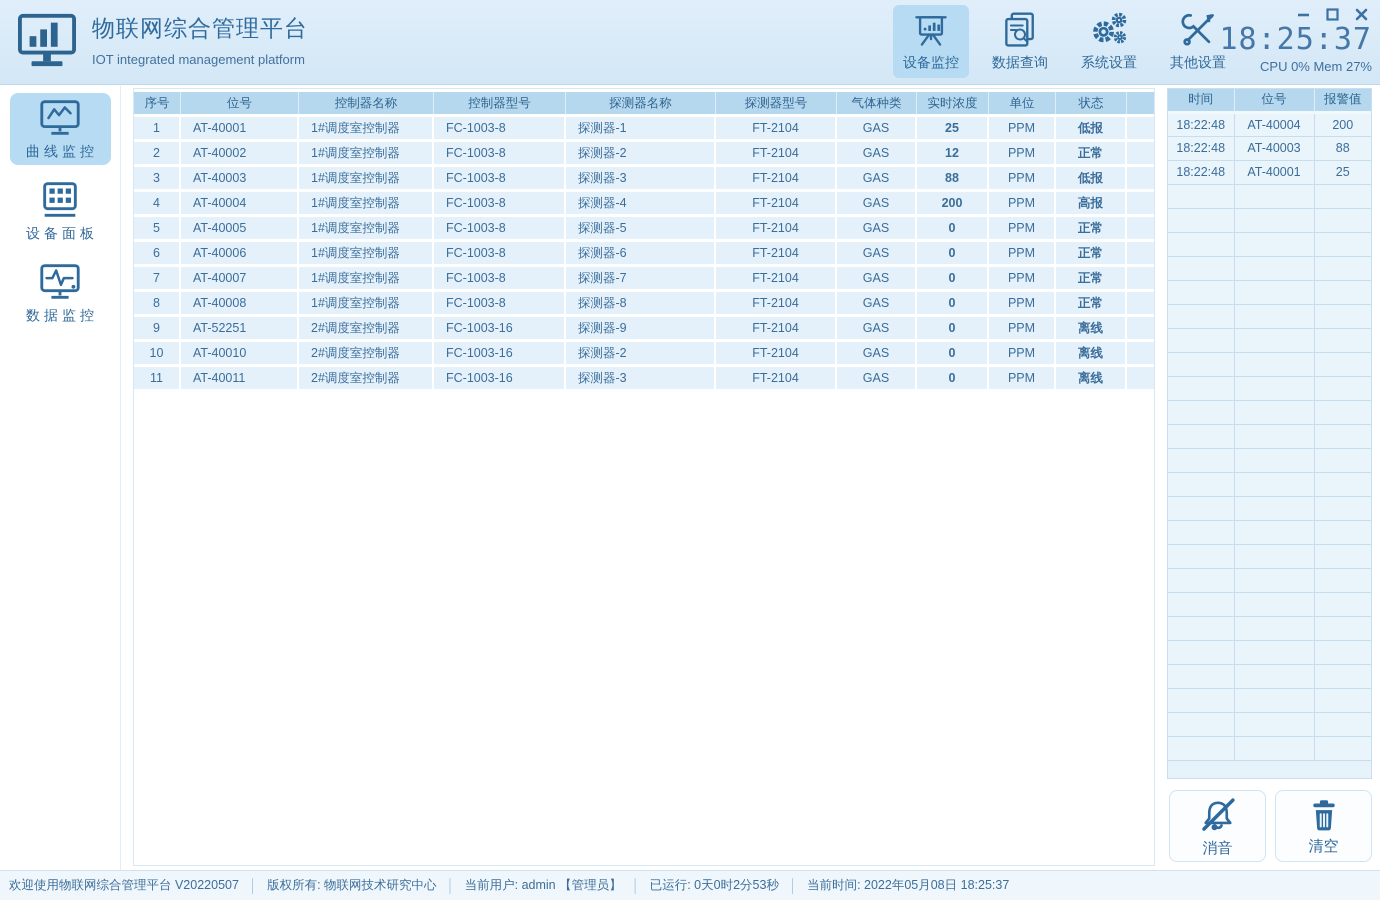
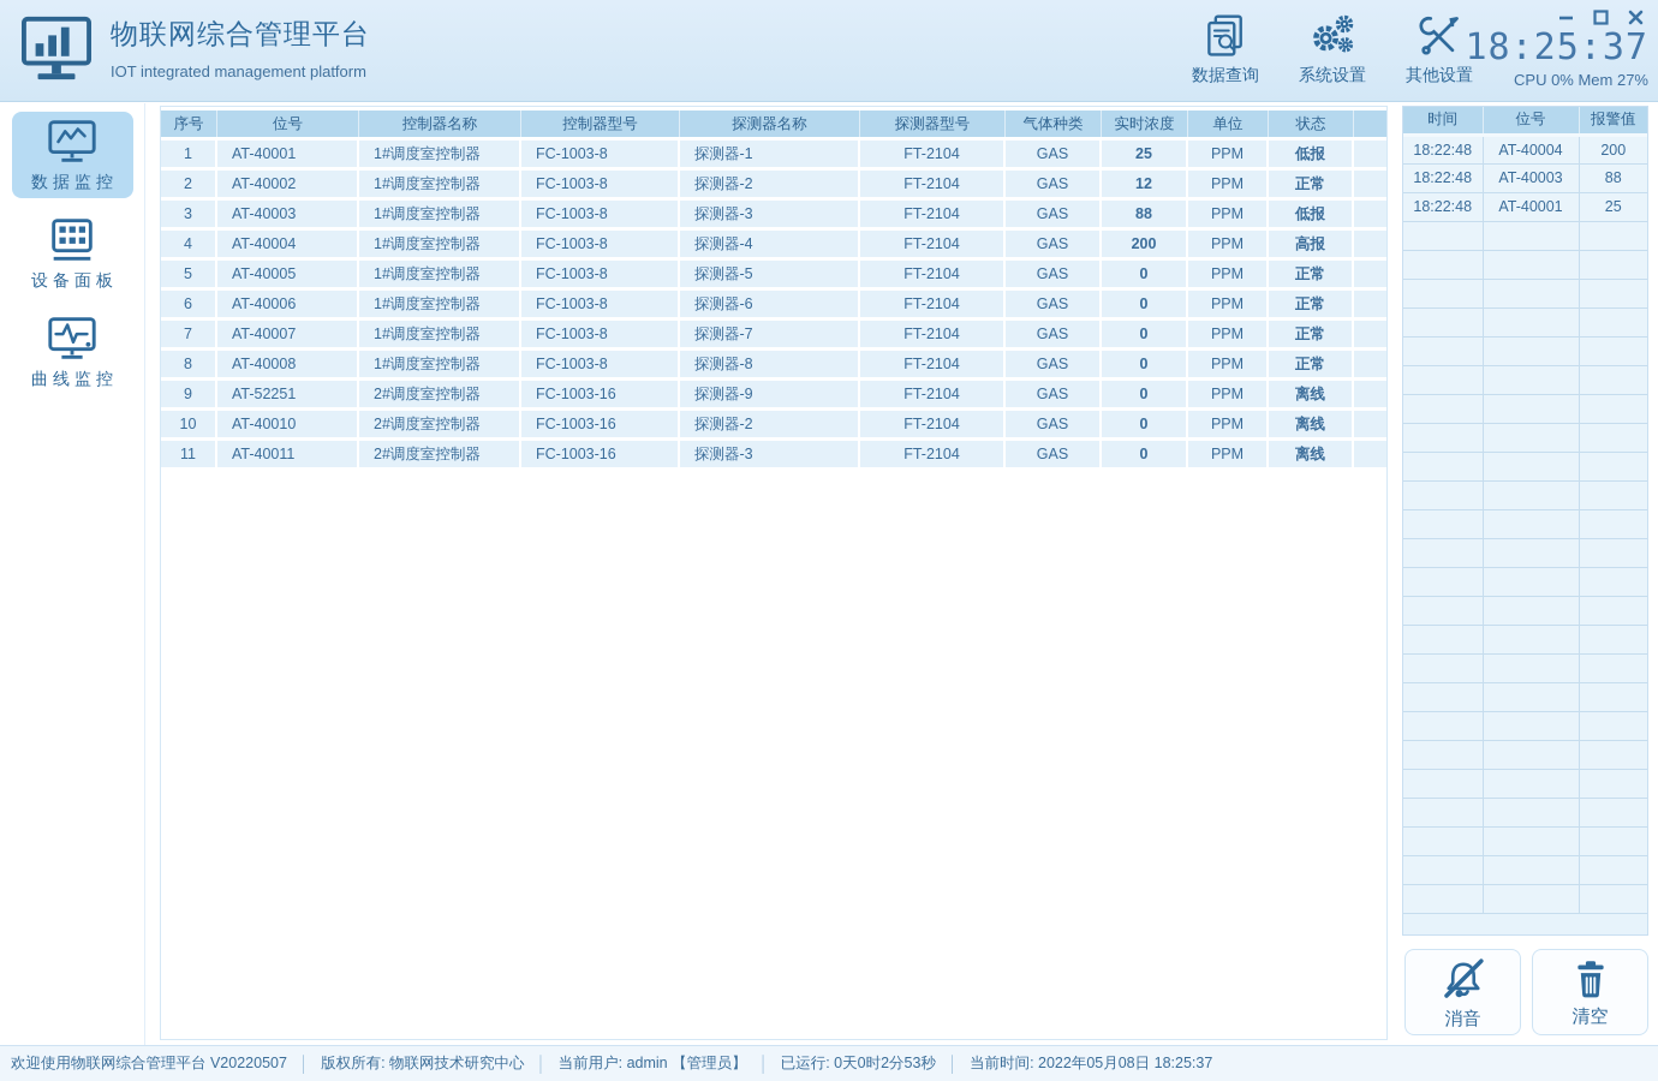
  物联网综合管理平台
  IOT integrated management platform
- 设备监控
  数据查询
  系统设置
  其他设置
  18:25:37
  CPU 0% Mem 27%
- 曲线监控
+ 数据监控
  设备面板
- 数据监控
+ 曲线监控
  序号	位号	控制器名称	控制器型号	探测器名称	探测器型号	气体种类	实时浓度	单位	状态
  1	AT-40001	1#调度室控制器	FC-1003-8	探测器-1	FT-2104	GAS	25	PPM	低报
  2	AT-40002	1#调度室控制器	FC-1003-8	探测器-2	FT-2104	GAS	12	PPM	正常
  3	AT-40003	1#调度室控制器	FC-1003-8	探测器-3	FT-2104	GAS	88	PPM	低报
  4	AT-40004	1#调度室控制器	FC-1003-8	探测器-4	FT-2104	GAS	200	PPM	高报
  5	AT-40005	1#调度室控制器	FC-1003-8	探测器-5	FT-2104	GAS	0	PPM	正常
  6	AT-40006	1#调度室控制器	FC-1003-8	探测器-6	FT-2104	GAS	0	PPM	正常
  7	AT-40007	1#调度室控制器	FC-1003-8	探测器-7	FT-2104	GAS	0	PPM	正常
  8	AT-40008	1#调度室控制器	FC-1003-8	探测器-8	FT-2104	GAS	0	PPM	正常
  9	AT-52251	2#调度室控制器	FC-1003-16	探测器-9	FT-2104	GAS	0	PPM	离线
  10	AT-40010	2#调度室控制器	FC-1003-16	探测器-2	FT-2104	GAS	0	PPM	离线
  11	AT-40011	2#调度室控制器	FC-1003-16	探测器-3	FT-2104	GAS	0	PPM	离线
  时间	位号	报警值
  18:22:48	AT-40004	200
  18:22:48	AT-40003	88
  18:22:48	AT-40001	25
  消音
  清空
  欢迎使用物联网综合管理平台 V20220507
  │
  版权所有: 物联网技术研究中心
  │
  当前用户: admin 【管理员】
  │
  已运行: 0天0时2分53秒
  │
  当前时间: 2022年05月08日 18:25:37
